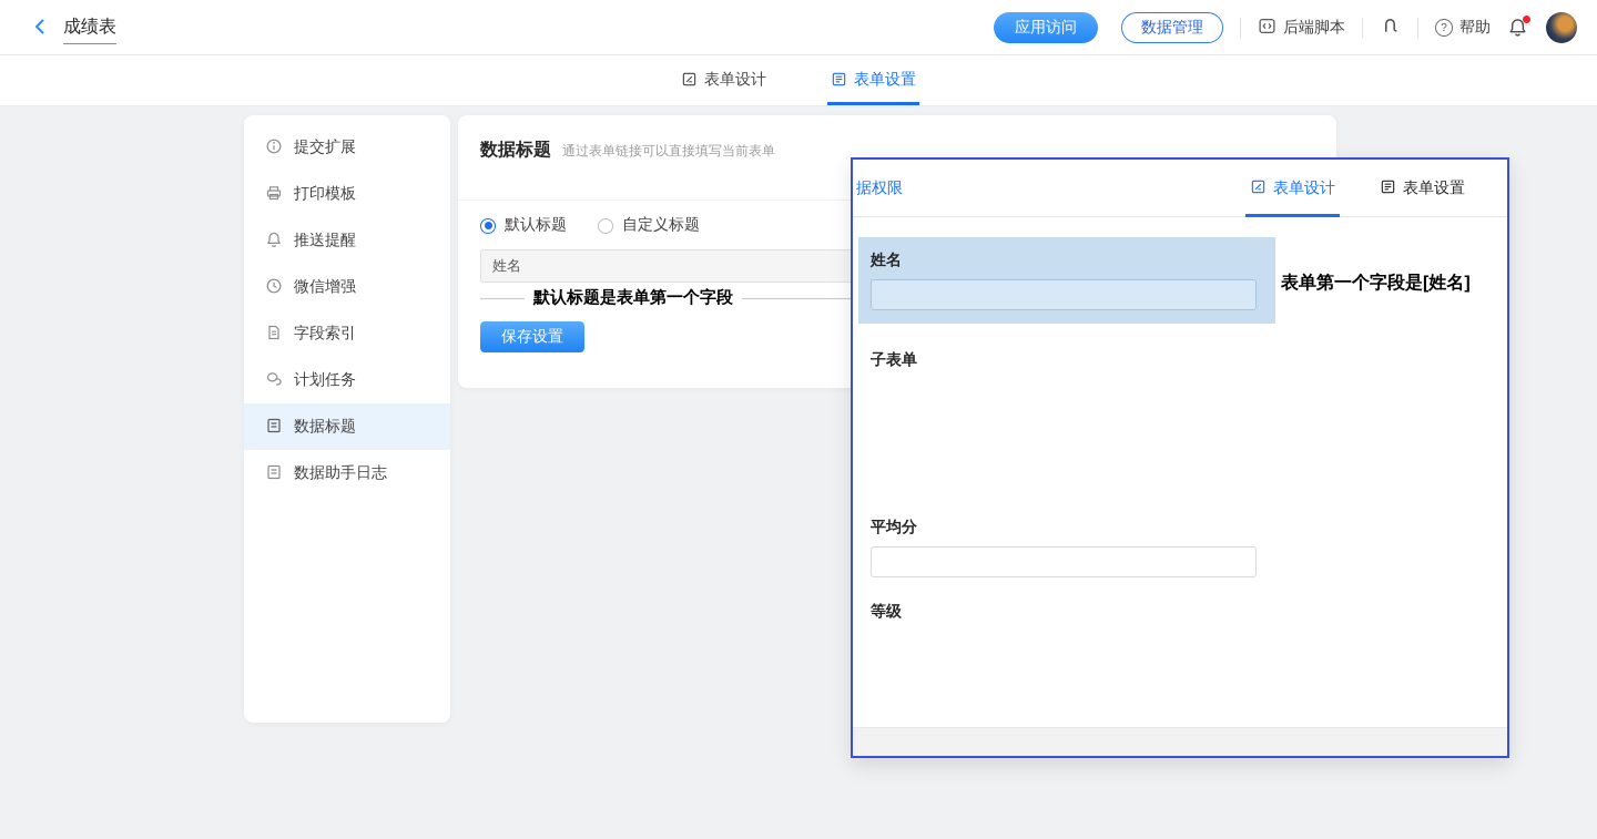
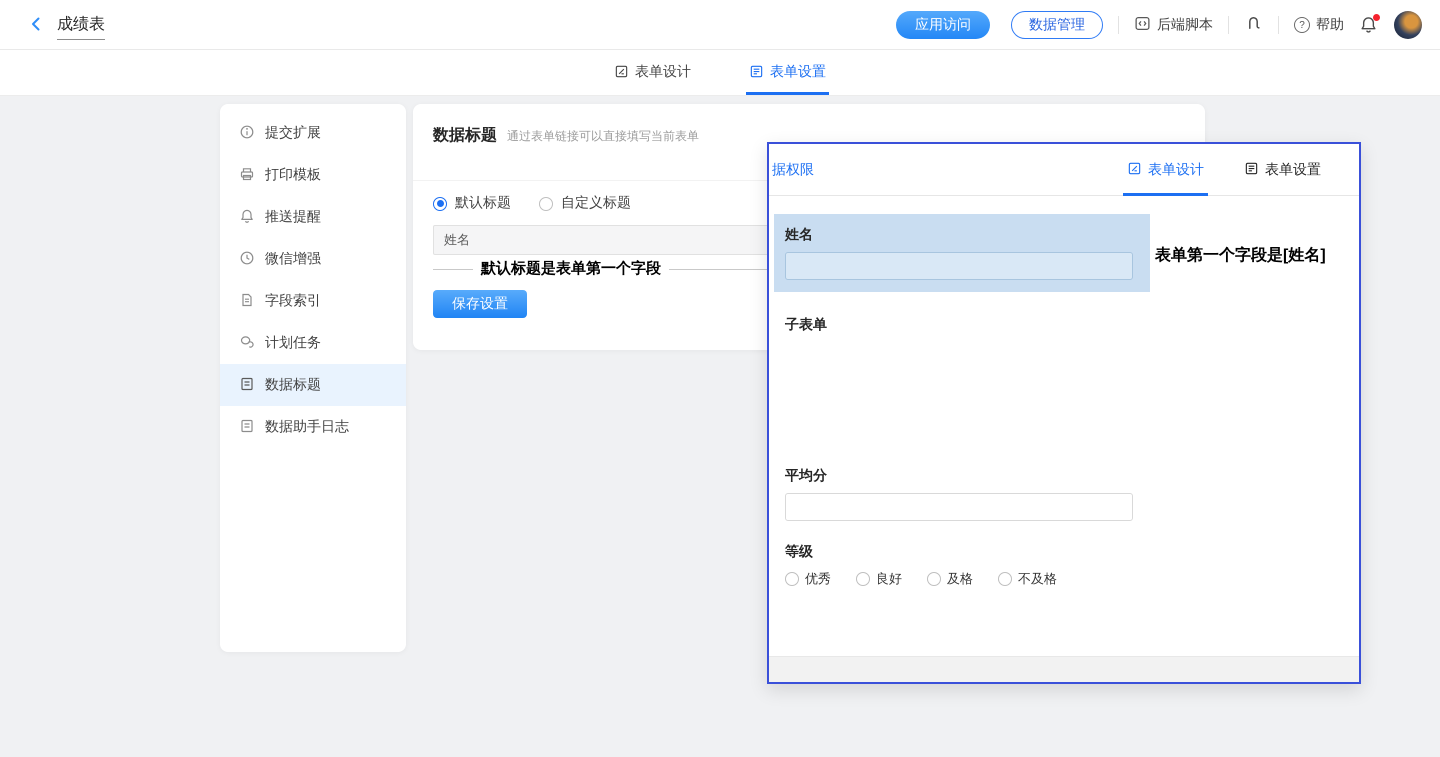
  成绩表
  应用访问
  数据管理
  后端脚本
  ?
  帮助
  表单设计
  表单设置
  提交扩展
  打印模板
  推送提醒
  微信增强
  字段索引
  计划任务
  数据标题
  数据助手日志
  数据标题
  通过表单链接可以直接填写当前表单
  默认标题
  自定义标题
  姓名
  默认标题是表单第一个字段
  保存设置
  据权限
  表单设计
  表单设置
  姓名
  表单第一个字段是[姓名]
  子表单
  平均分
  等级
+ 优秀
+ 良好
+ 及格
+ 不及格
